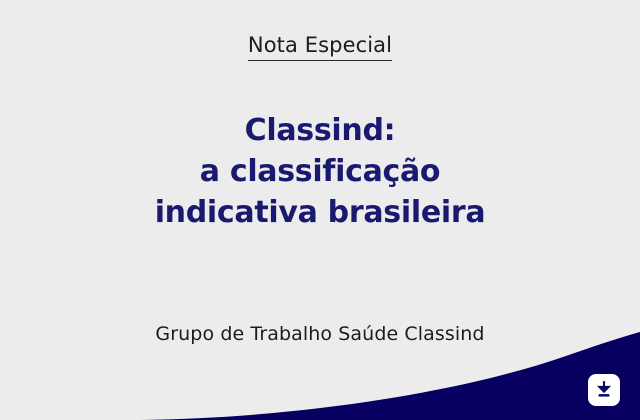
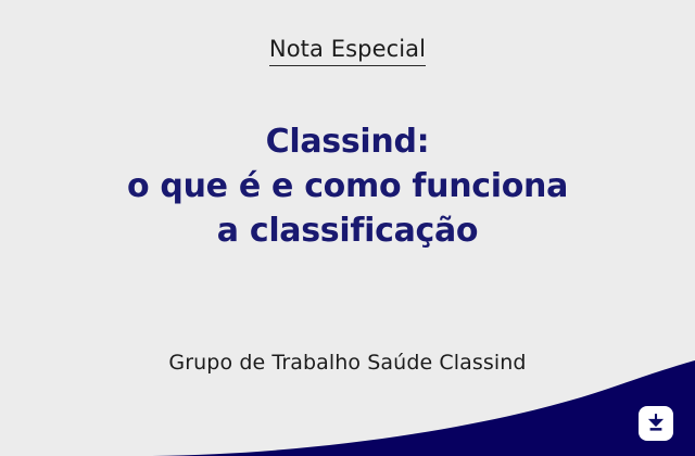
  Nota Especial
  Classind:
+ o que é e como funciona
  a classificação
- indicativa brasileira
  Grupo de Trabalho Saúde Classind
